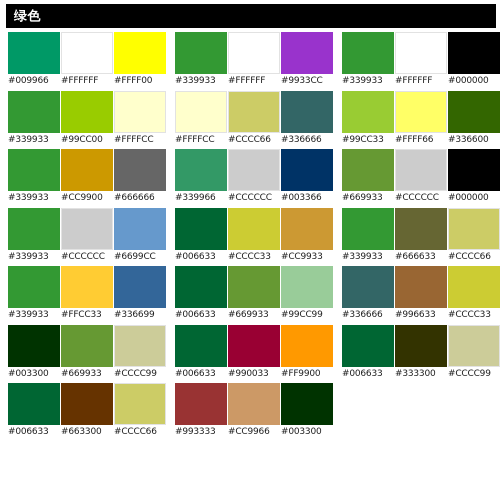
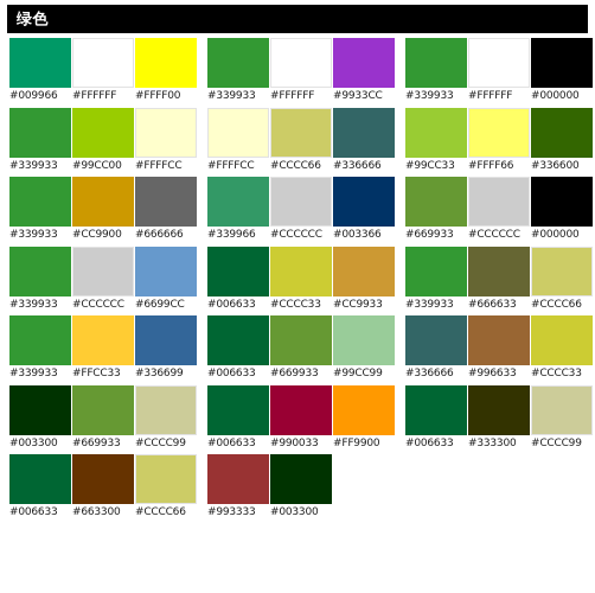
  绿色
  #009966
  #FFFFFF
  #FFFF00
  #339933
  #99CC00
  #FFFFCC
  #339933
  #CC9900
  #666666
  #339933
  #CCCCCC
  #6699CC
  #339933
  #FFCC33
  #336699
  #003300
  #669933
  #CCCC99
  #006633
  #663300
  #CCCC66
  #339933
  #FFFFFF
  #9933CC
  #FFFFCC
  #CCCC66
  #336666
  #339966
  #CCCCCC
  #003366
  #006633
  #CCCC33
  #CC9933
  #006633
  #669933
  #99CC99
  #006633
  #990033
  #FF9900
  #993333
- #CC9966
  #003300
  #339933
  #FFFFFF
  #000000
  #99CC33
  #FFFF66
  #336600
  #669933
  #CCCCCC
  #000000
  #339933
  #666633
  #CCCC66
  #336666
  #996633
  #CCCC33
  #006633
  #333300
  #CCCC99
